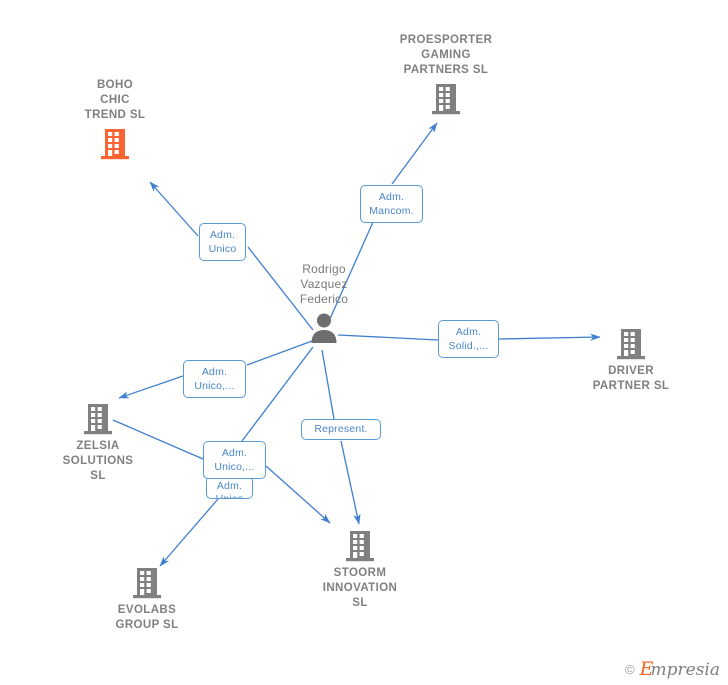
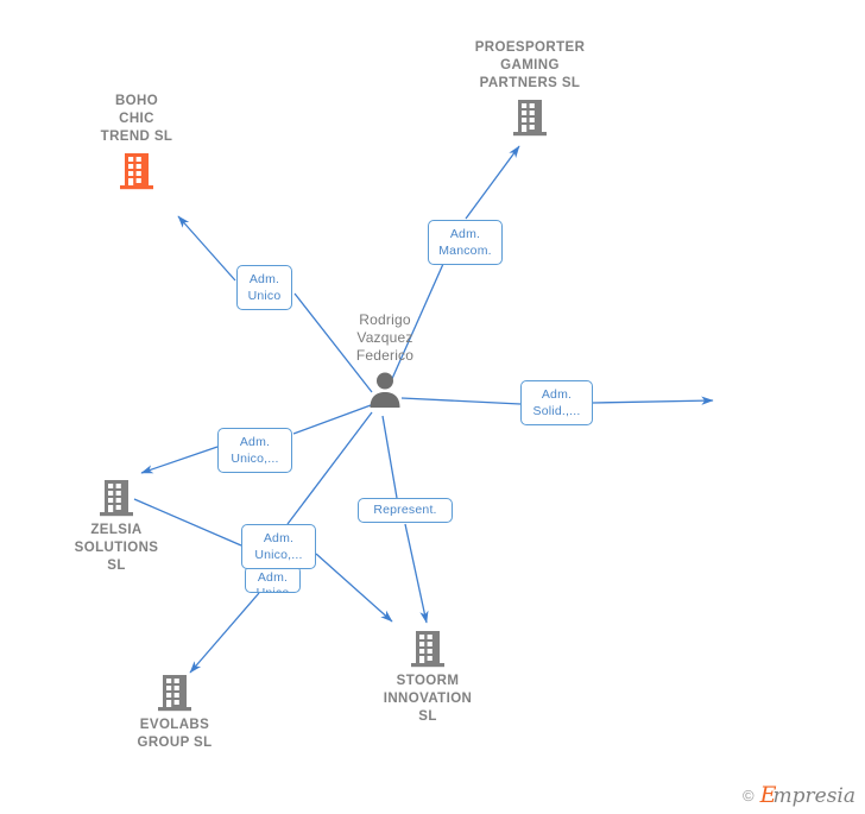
  BOHO
  CHIC
  TREND SL
  PROESPORTER
  GAMING
  PARTNERS SL
  Rodrigo
  Vazquez
  Federico
- DRIVER
- PARTNER SL
  ZELSIA
  SOLUTIONS
  SL
  EVOLABS
  GROUP SL
  STOORM
  INNOVATION
  SL
  Adm.
  Mancom.
  Adm.
  Unico
  Adm.
  Solid.,...
  Adm.
  Unico,...
  Adm.
  Adm.
  Unico,...
  Represent.
  ©
  Empresia
